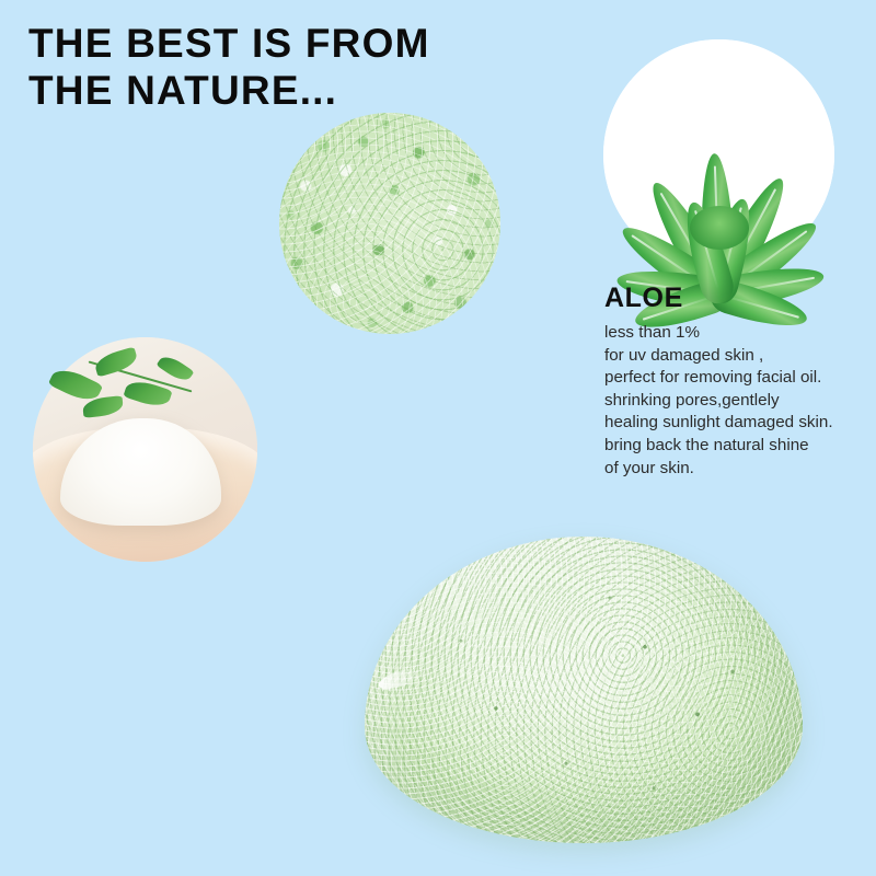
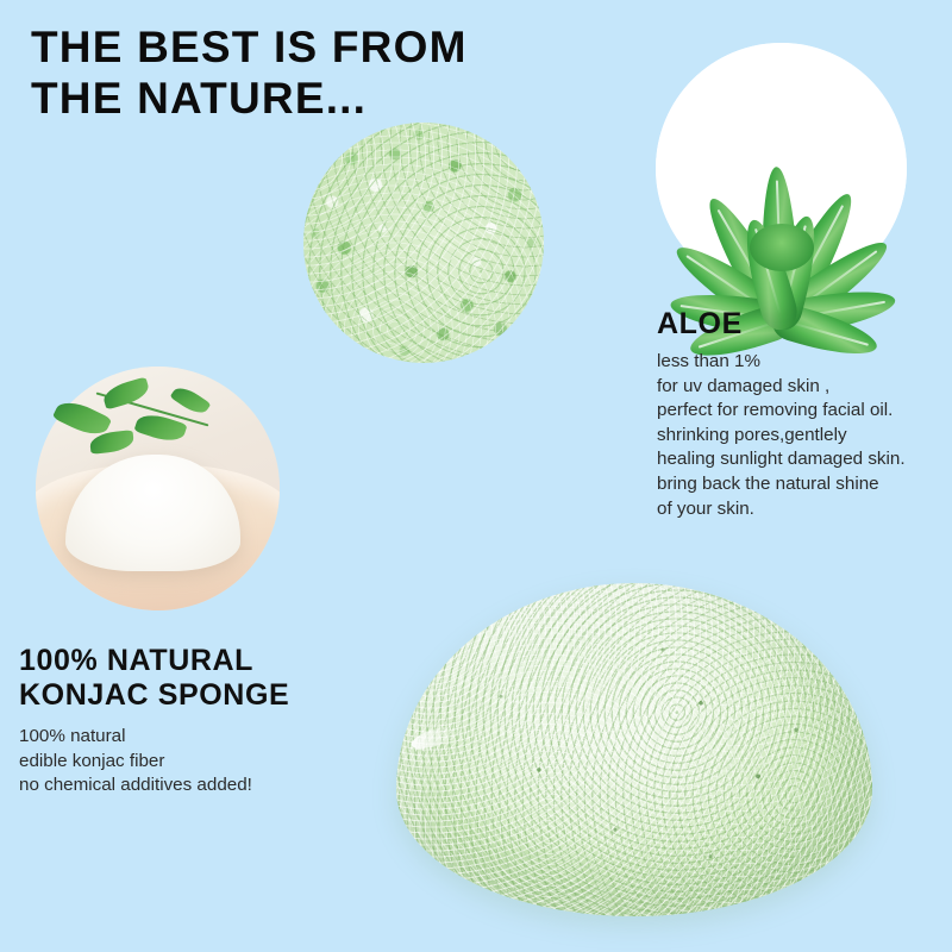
  THE BEST IS FROM
  THE NATURE...
  ALOE
  less than 1%
  for uv damaged skin ,
  perfect for removing facial oil.
  shrinking pores,gentlely
  healing sunlight damaged skin.
  bring back the natural shine
  of your skin.
+ 100% NATURAL
+ KONJAC SPONGE
+ 100% natural
+ edible konjac fiber
+ no chemical additives added!
